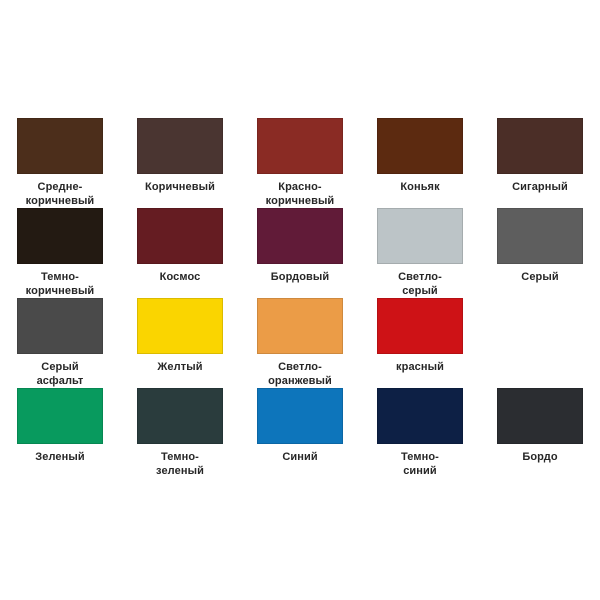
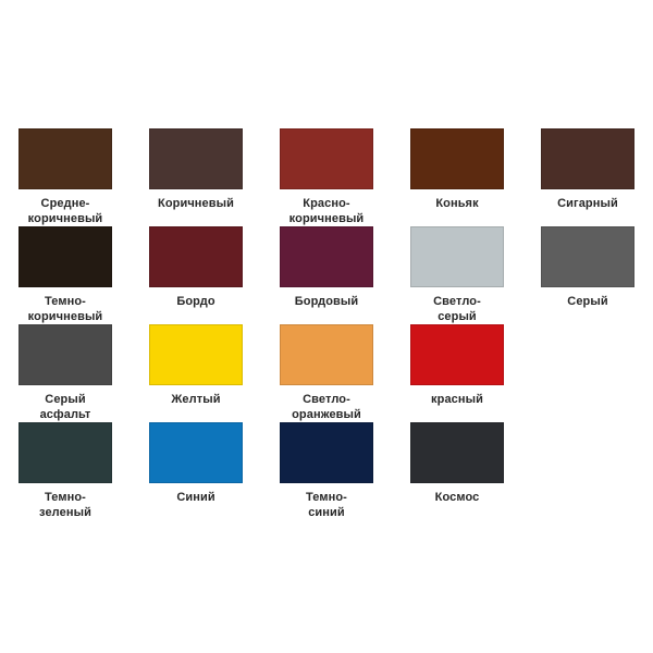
  Средне-
  коричневый
  Коричневый
  Красно-
  коричневый
  Коньяк
  Сигарный
  Темно-
  коричневый
- Космос
+ Бордо
  Бордовый
  Светло-
  серый
  Серый
  Серый
  асфальт
  Желтый
  Светло-
  оранжевый
  красный
- Зеленый
  Темно-
  зеленый
  Синий
  Темно-
  синий
- Бордо
+ Космос
